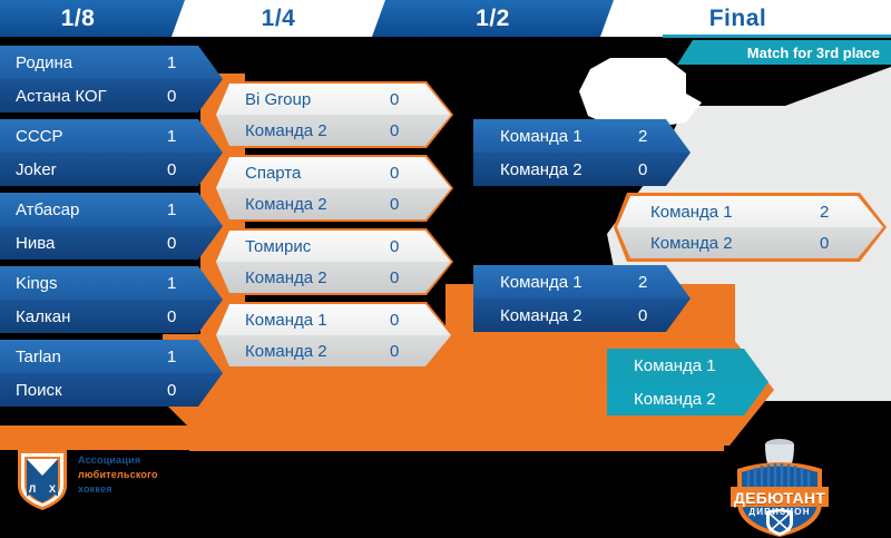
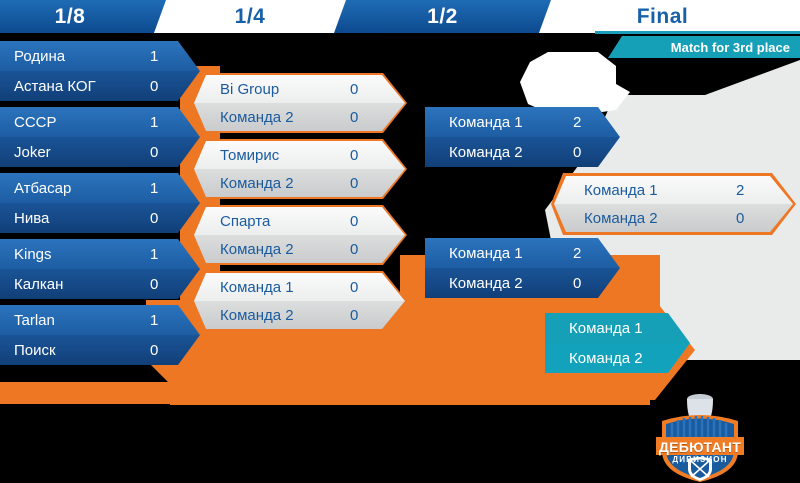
  1/8
  1/4
  1/2
  Final
  Match for 3rd place
  Родина
  1
  Астана КОГ
  0
  СССР
  1
  Joker
  0
  Атбасар
  1
  Нива
  0
  Kings
  1
  Калкан
  0
  Tarlan
  1
  Поиск
  0
  Bi Group
  0
  Команда 2
  0
- Спарта
+ Томирис
  0
  Команда 2
  0
- Томирис
+ Спарта
  0
  Команда 2
  0
  Команда 1
  0
  Команда 2
  0
  Команда 1
  2
  Команда 2
  0
  Команда 1
  2
  Команда 2
  0
  Команда 1
  2
  Команда 2
  0
  Команда 1
  Команда 2
- А
- Л
- Х
- Ассоциация
- любительского
- хоккея
  ДЕБЮТАНТ
  ДИВИЗИОН
